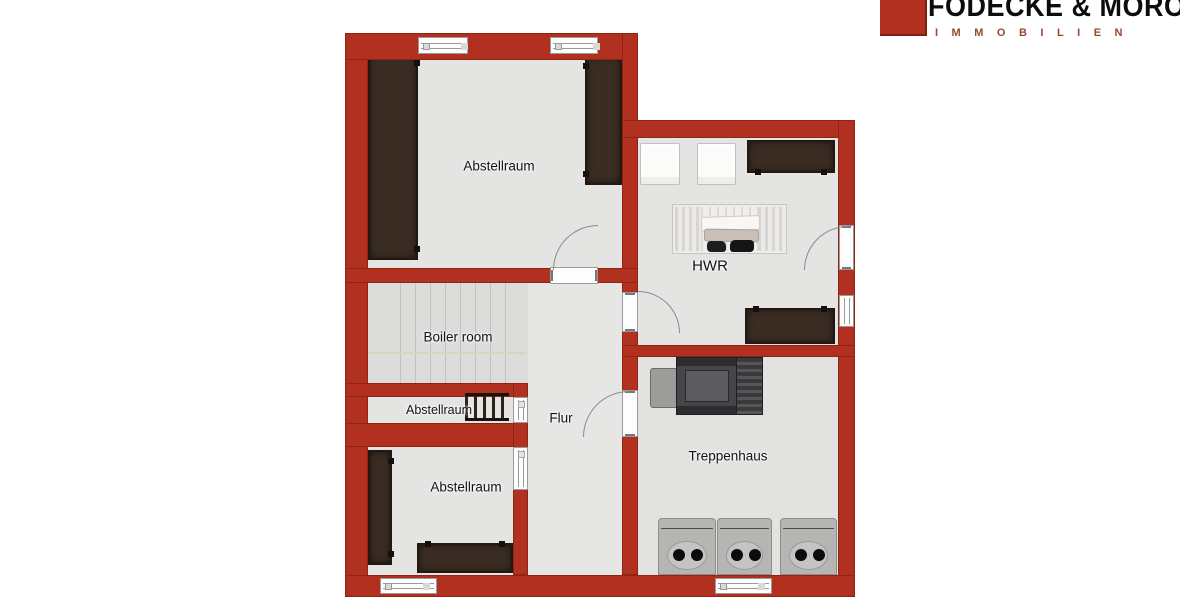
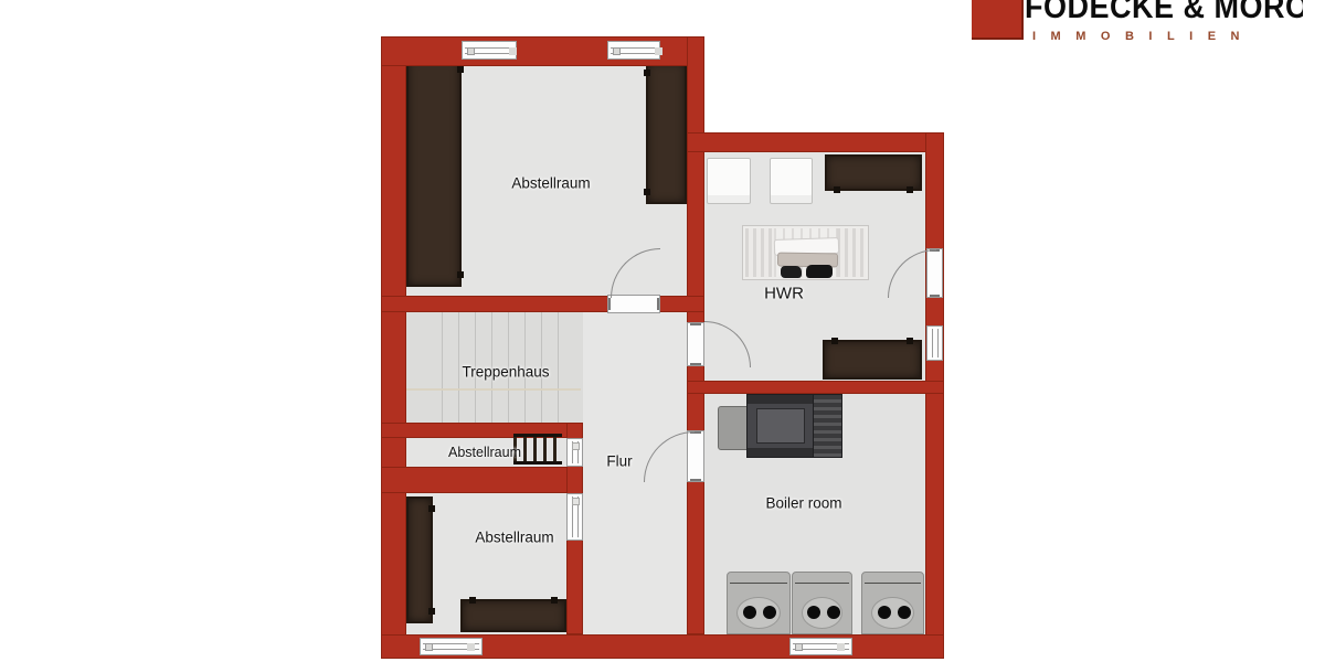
  Abstellraum
  HWR
- Boiler room
+ Treppenhaus
  Abstellraum
  Flur
- Treppenhaus
+ Boiler room
  Abstellraum
  FÖDECKE & MORO
  IMMOBILIEN
